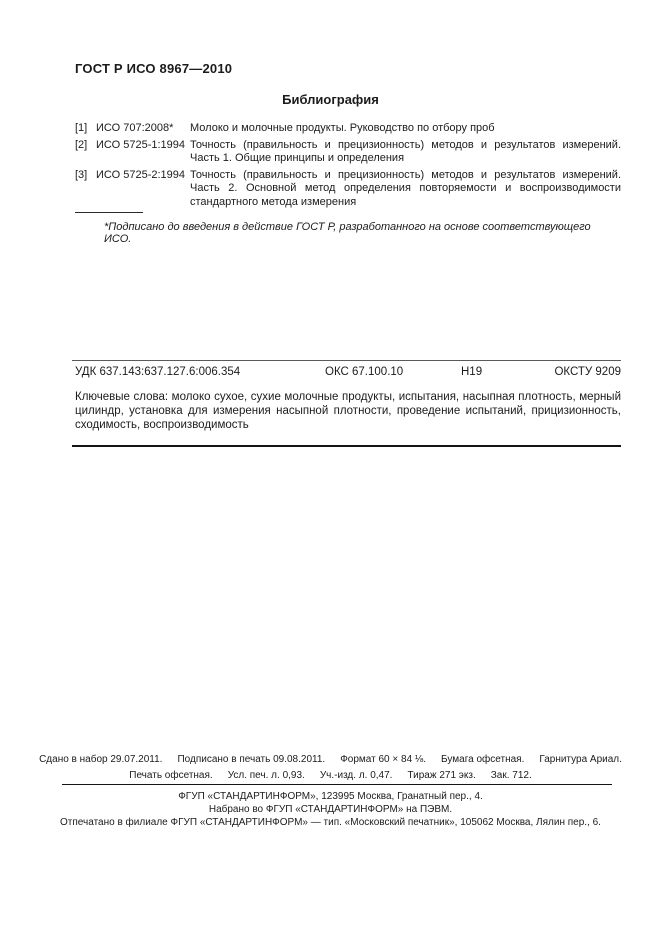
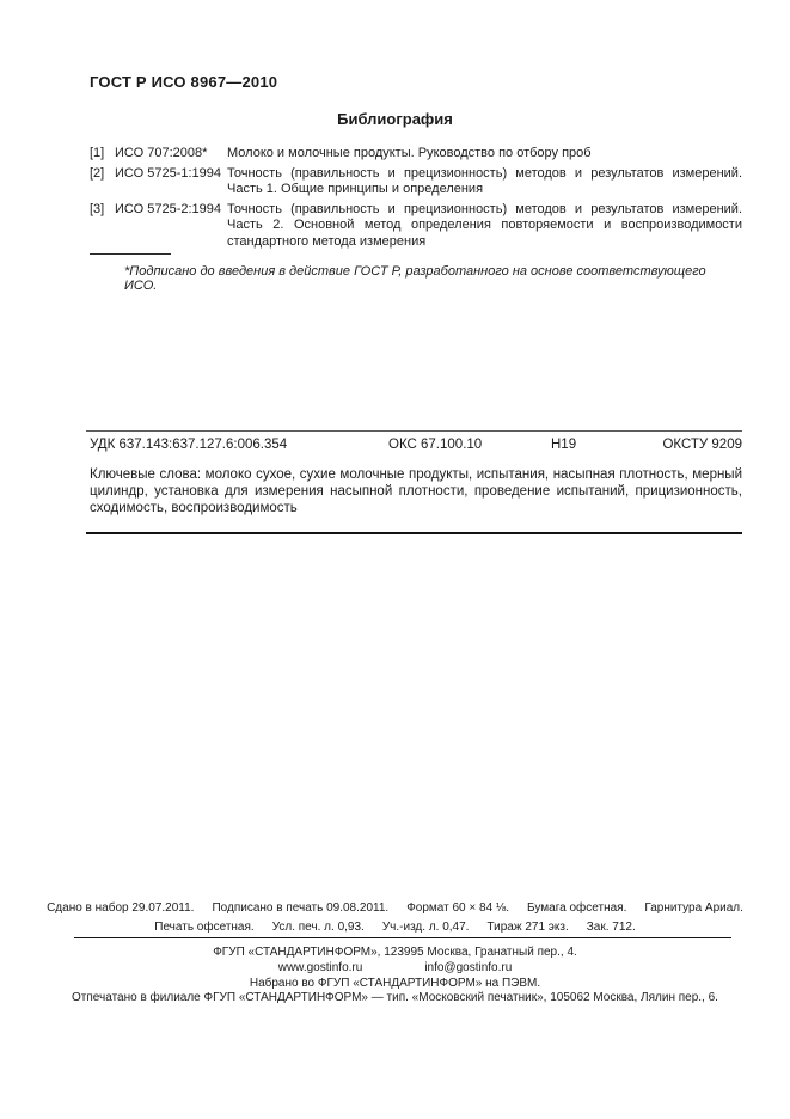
  ГОСТ Р ИСО 8967—2010
  Библиография
  [1]
  ИСО 707:2008*
  Молоко и молочные продукты. Руководство по отбору проб
  [2]
  ИСО 5725-1:1994
  Точность (правильность и прецизионность) методов и результатов измерений. Часть 1. Общие принципы и определения
  [3]
  ИСО 5725-2:1994
  Точность (правильность и прецизионность) методов и результатов измерений. Часть 2. Основной метод определения повторяемости и воспроизводимости стандартного метода измерения
  *Подписано до введения в действие ГОСТ Р, разработанного на основе соответствующего ИСО.
  УДК 637.143:637.127.6:006.354
  ОКС 67.100.10
  Н19
  ОКСТУ 9209
  Ключевые слова: молоко сухое, сухие молочные продукты, испытания, насыпная плотность, мерный цилиндр, установка для измерения насыпной плотности, проведение испытаний, прицизионность, сходимость, воспроизводимость
  Сдано в набор 29.07.2011.
  Подписано в печать 09.08.2011.
  Формат 60 × 84 ⅛.
  Бумага офсетная.
  Гарнитура Ариал.
  Печать офсетная.
  Усл. печ. л. 0,93.
  Уч.-изд. л. 0,47.
  Тираж 271 экз.
  Зак. 712.
  ФГУП «СТАНДАРТИНФОРМ», 123995 Москва, Гранатный пер., 4.
+ www.gostinfo.ru
+ info@gostinfo.ru
  Набрано во ФГУП «СТАНДАРТИНФОРМ» на ПЭВМ.
  Отпечатано в филиале ФГУП «СТАНДАРТИНФОРМ» — тип. «Московский печатник», 105062 Москва, Лялин пер., 6.
